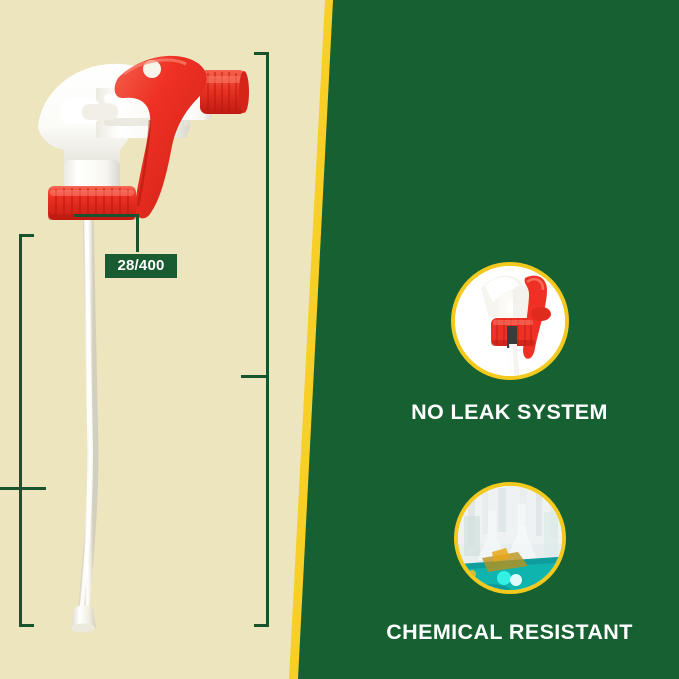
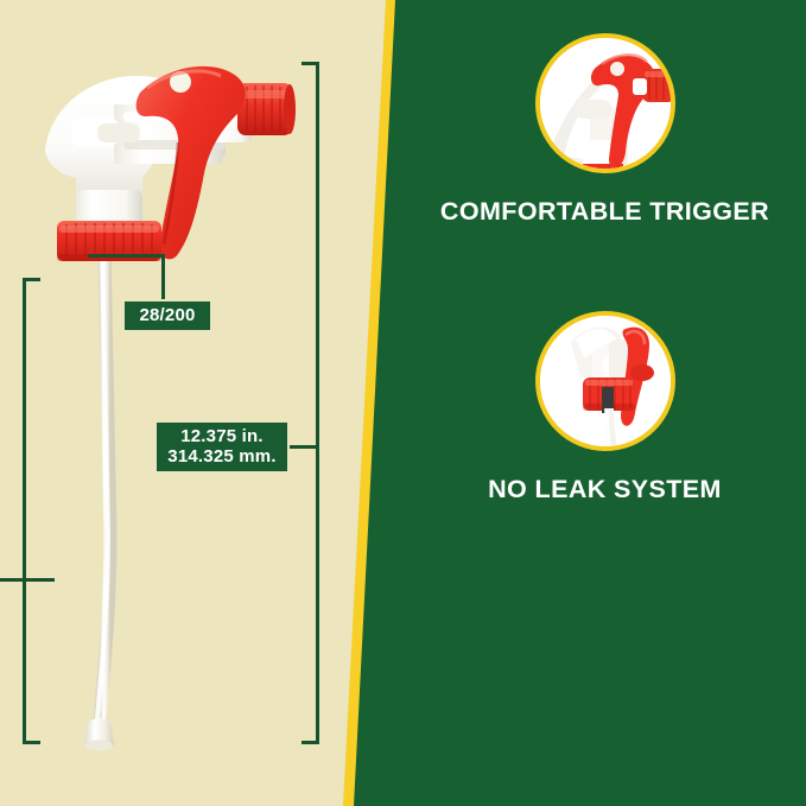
- 28/400
+ 28/200
+ 12.375 in.
+ 314.325 mm.
+ COMFORTABLE TRIGGER
  NO LEAK SYSTEM
- CHEMICAL RESISTANT
